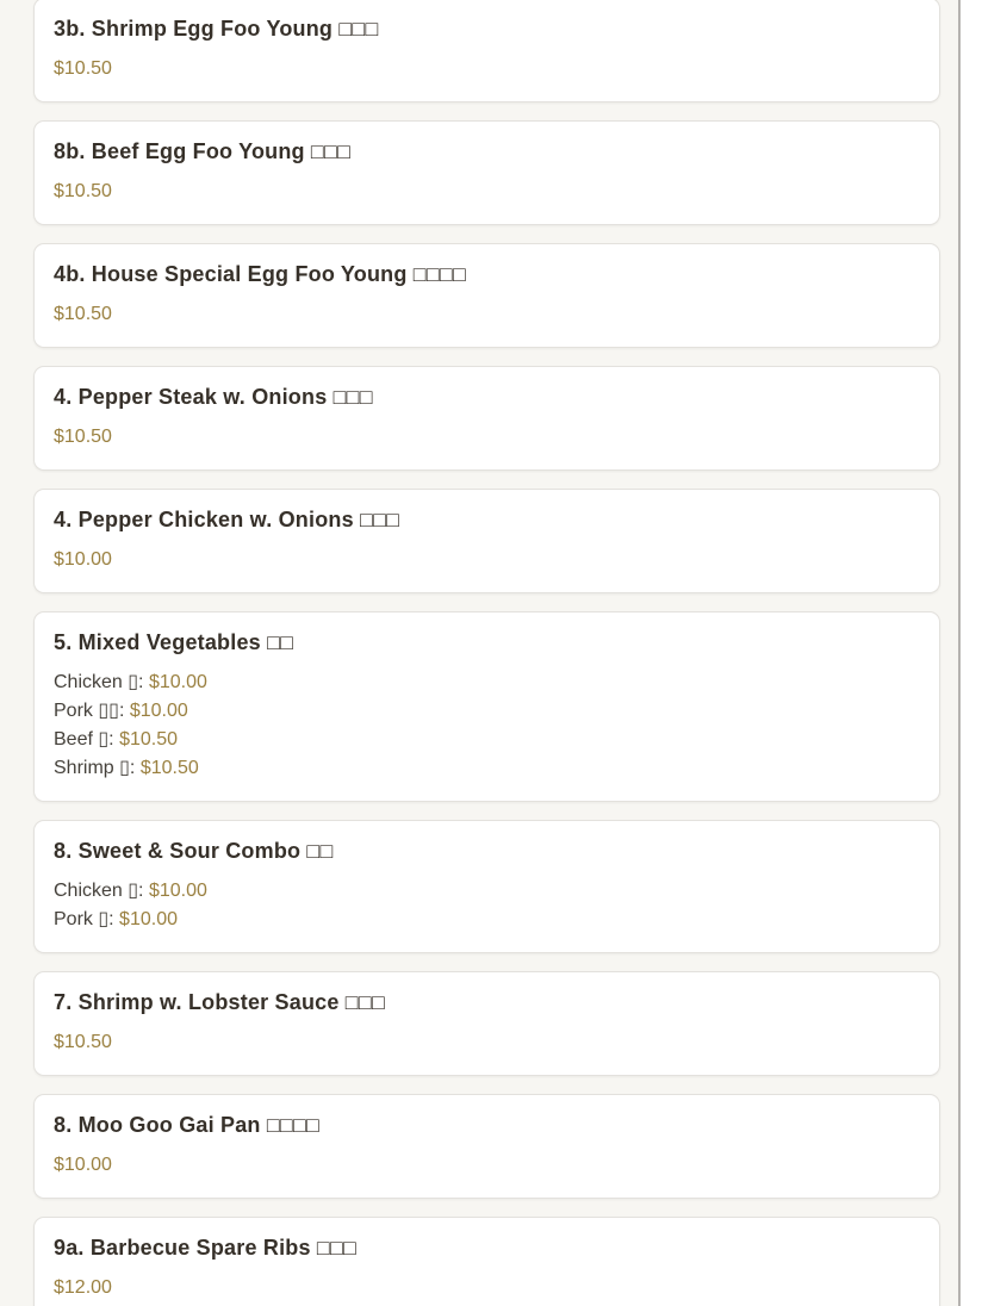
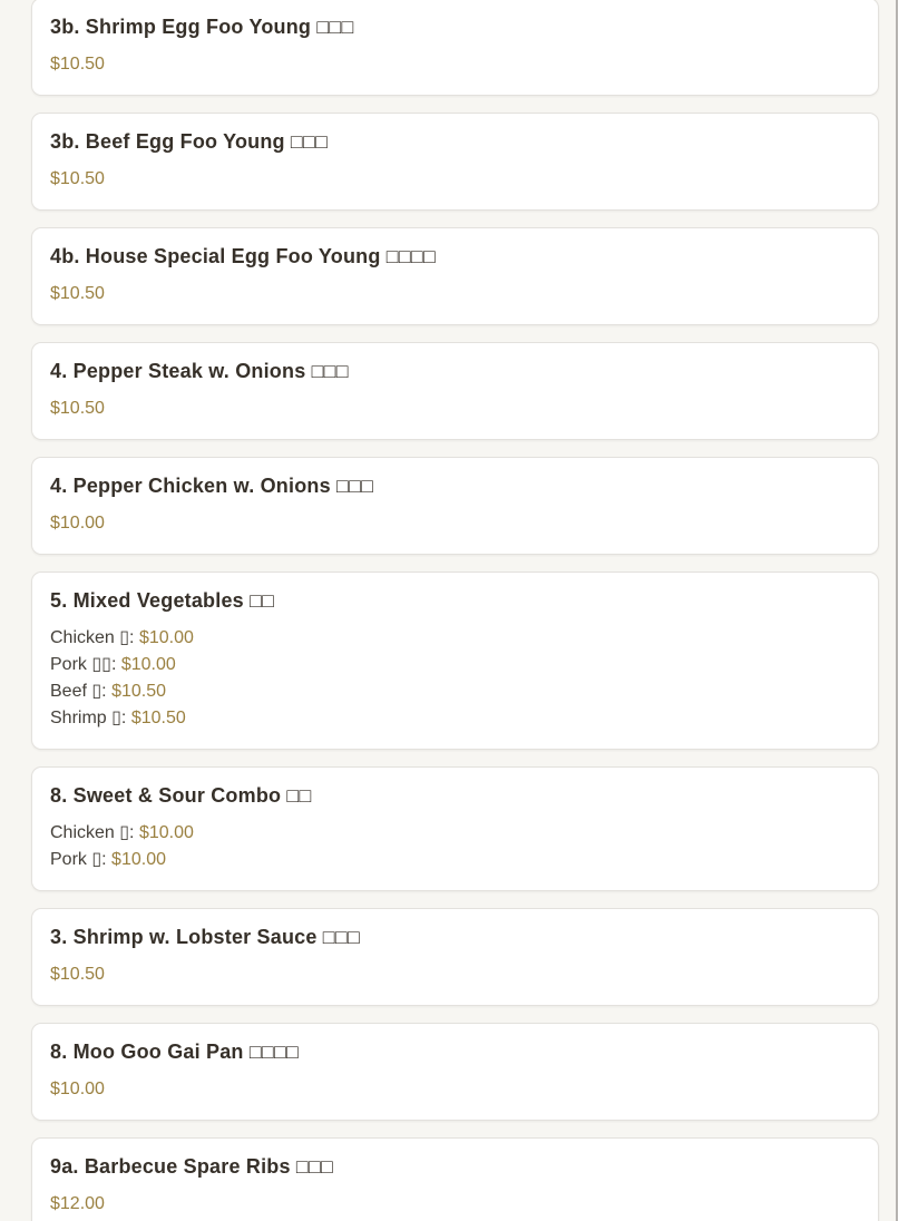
  3b. Shrimp Egg Foo Young □□□
  $10.50
- 8b. Beef Egg Foo Young □□□
+ 3b. Beef Egg Foo Young □□□
  $10.50
  4b. House Special Egg Foo Young □□□□
  $10.50
  4. Pepper Steak w. Onions □□□
  $10.50
  4. Pepper Chicken w. Onions □□□
  $10.00
  5. Mixed Vegetables □□
  Chicken ▯: $10.00
  Pork ▯▯: $10.00
  Beef ▯: $10.50
  Shrimp ▯: $10.50
  8. Sweet & Sour Combo □□
  Chicken ▯: $10.00
  Pork ▯: $10.00
- 7. Shrimp w. Lobster Sauce □□□
+ 3. Shrimp w. Lobster Sauce □□□
  $10.50
  8. Moo Goo Gai Pan □□□□
  $10.00
  9a. Barbecue Spare Ribs □□□
  $12.00
